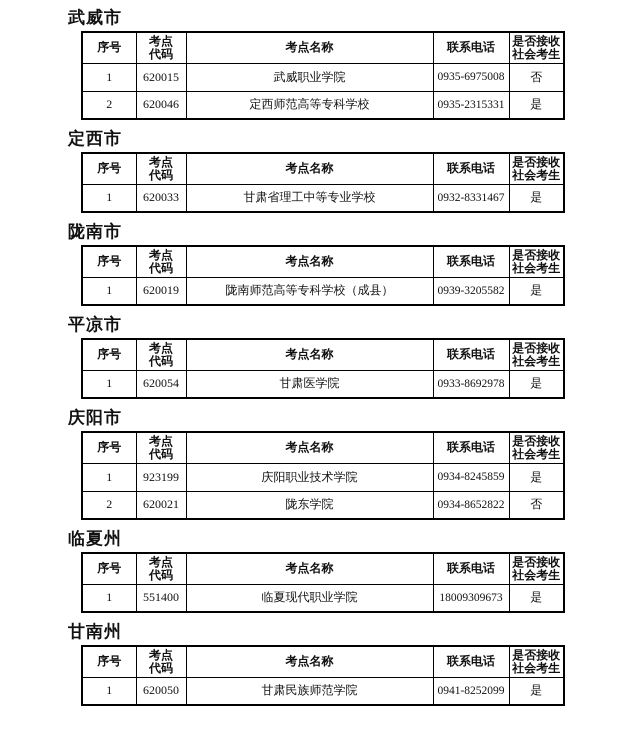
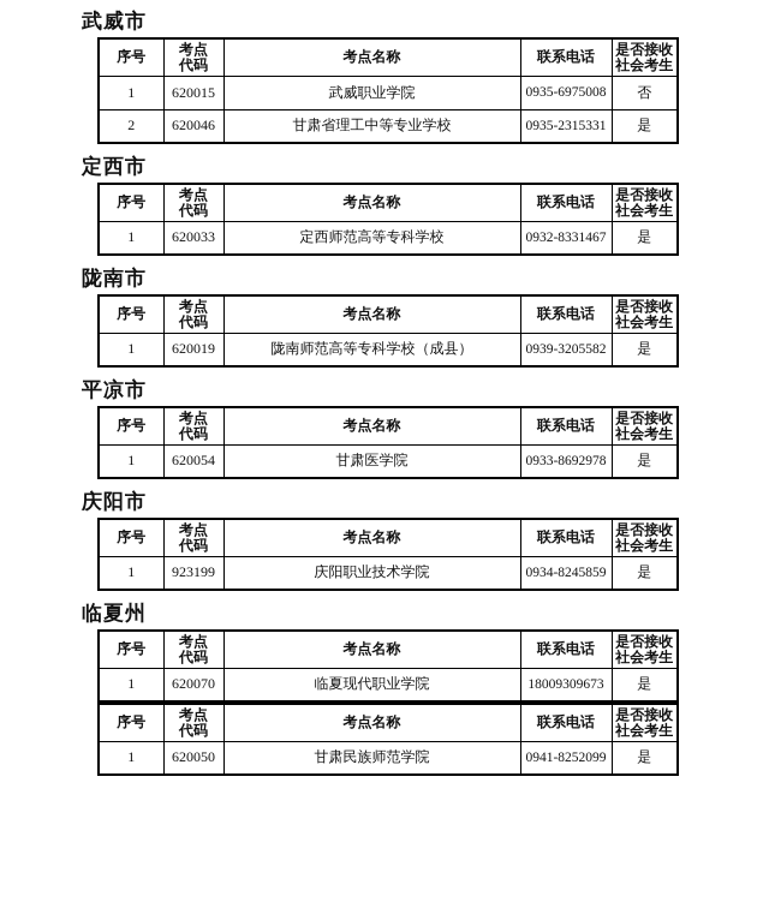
  武威市
  序号	考点代码	考点名称	联系电话	是否接收社会考生
  1	620015	武威职业学院	0935-6975008	否
- 2	620046	定西师范高等专科学校	0935-2315331	是
+ 2	620046	甘肃省理工中等专业学校	0935-2315331	是
  定西市
  序号	考点代码	考点名称	联系电话	是否接收社会考生
- 1	620033	甘肃省理工中等专业学校	0932-8331467	是
+ 1	620033	定西师范高等专科学校	0932-8331467	是
  陇南市
  序号	考点代码	考点名称	联系电话	是否接收社会考生
  1	620019	陇南师范高等专科学校（成县）	0939-3205582	是
  平凉市
  序号	考点代码	考点名称	联系电话	是否接收社会考生
  1	620054	甘肃医学院	0933-8692978	是
  庆阳市
  序号	考点代码	考点名称	联系电话	是否接收社会考生
  1	923199	庆阳职业技术学院	0934-8245859	是
- 2	620021	陇东学院	0934-8652822	否
  临夏州
  序号	考点代码	考点名称	联系电话	是否接收社会考生
- 1	551400	临夏现代职业学院	18009309673	是
+ 1	620070	临夏现代职业学院	18009309673	是
- 甘南州
  序号	考点代码	考点名称	联系电话	是否接收社会考生
  1	620050	甘肃民族师范学院	0941-8252099	是
